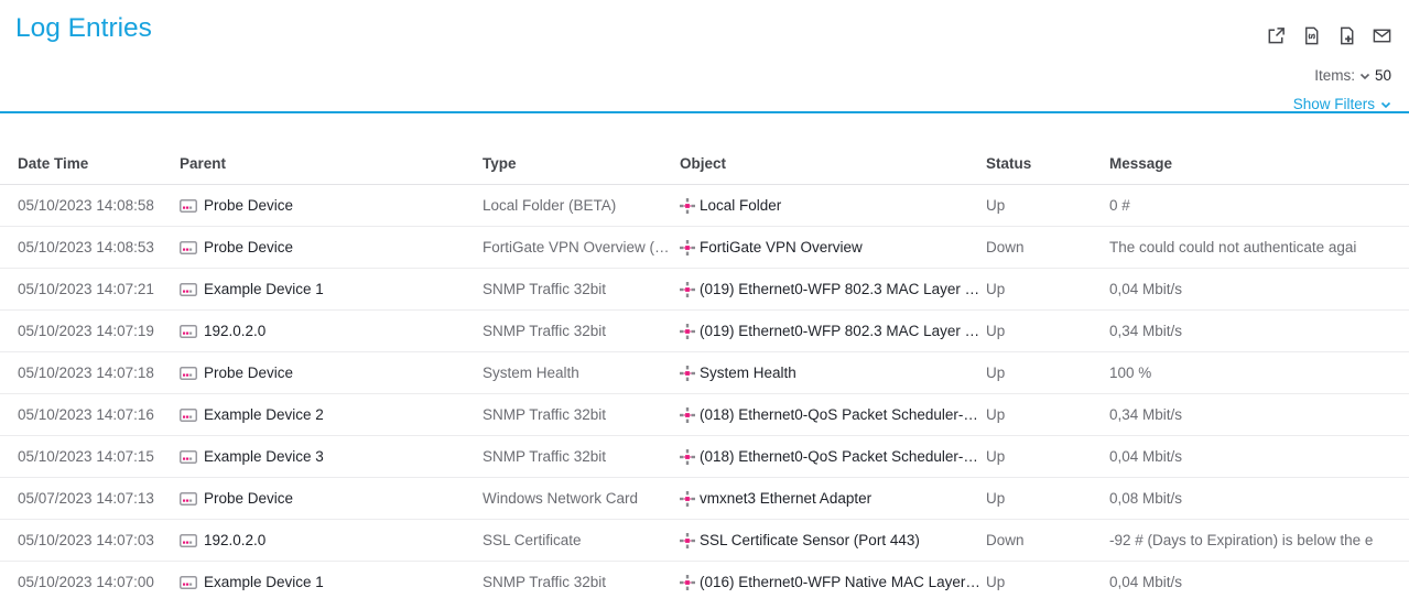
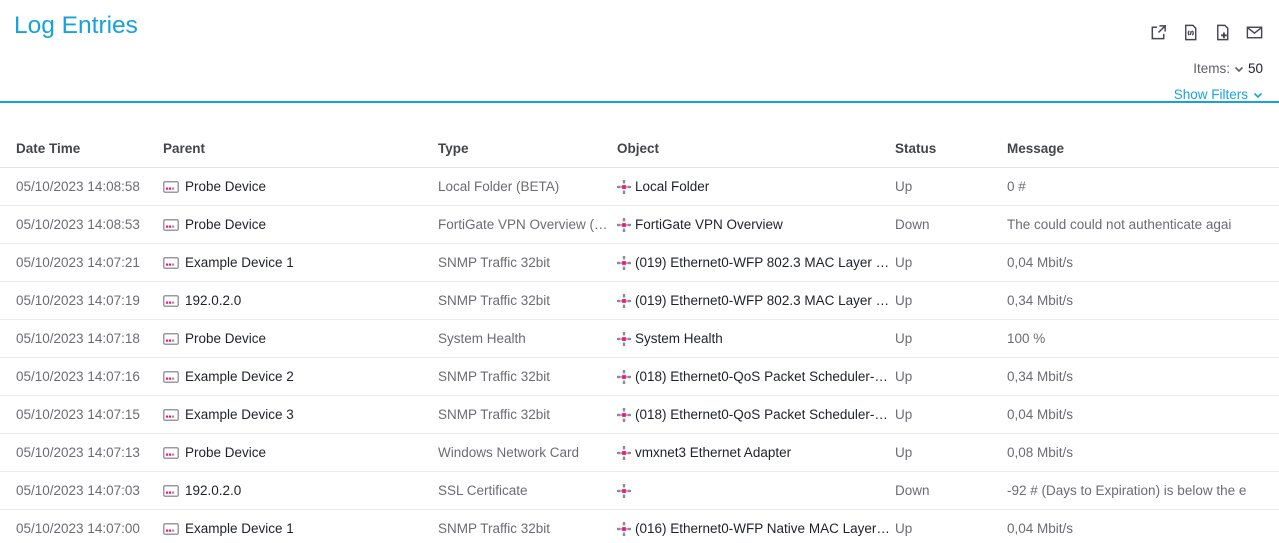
  Log Entries
  Items:
  50
  Show Filters
  Date Time
  Parent
  Type
  Object
  Status
  Message
  05/10/2023 14:08:58
  Probe Device
  Local Folder (BETA)
  Local Folder
  Up
  0 #
  05/10/2023 14:08:53
  Probe Device
  FortiGate VPN Overview (…
  FortiGate VPN Overview
  Down
  The could could not authenticate agai
  05/10/2023 14:07:21
  Example Device 1
  SNMP Traffic 32bit
  (019) Ethernet0-WFP 802.3 MAC Layer …
  Up
  0,04 Mbit/s
  05/10/2023 14:07:19
  192.0.2.0
  SNMP Traffic 32bit
  (019) Ethernet0-WFP 802.3 MAC Layer …
  Up
  0,34 Mbit/s
  05/10/2023 14:07:18
  Probe Device
  System Health
  System Health
  Up
  100 %
  05/10/2023 14:07:16
  Example Device 2
  SNMP Traffic 32bit
  (018) Ethernet0-QoS Packet Scheduler-…
  Up
  0,34 Mbit/s
  05/10/2023 14:07:15
  Example Device 3
  SNMP Traffic 32bit
  (018) Ethernet0-QoS Packet Scheduler-…
  Up
  0,04 Mbit/s
- 05/07/2023 14:07:13
+ 05/10/2023 14:07:13
  Probe Device
  Windows Network Card
  vmxnet3 Ethernet Adapter
  Up
  0,08 Mbit/s
  05/10/2023 14:07:03
  192.0.2.0
  SSL Certificate
- SSL Certificate Sensor (Port 443)
  Down
  -92 # (Days to Expiration) is below the e
  05/10/2023 14:07:00
  Example Device 1
  SNMP Traffic 32bit
  (016) Ethernet0-WFP Native MAC Layer…
  Up
  0,04 Mbit/s
